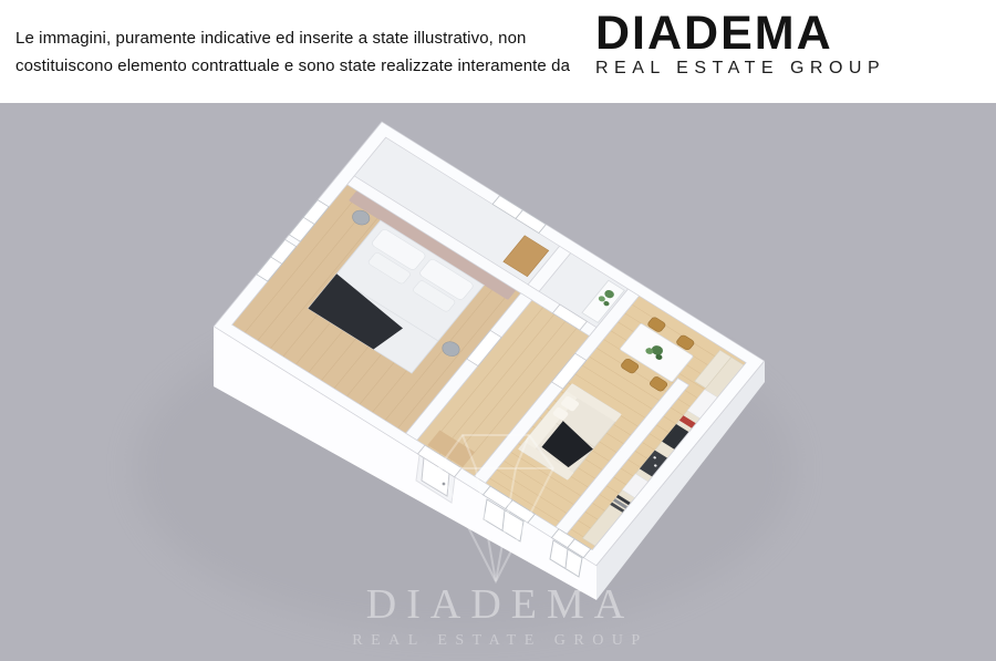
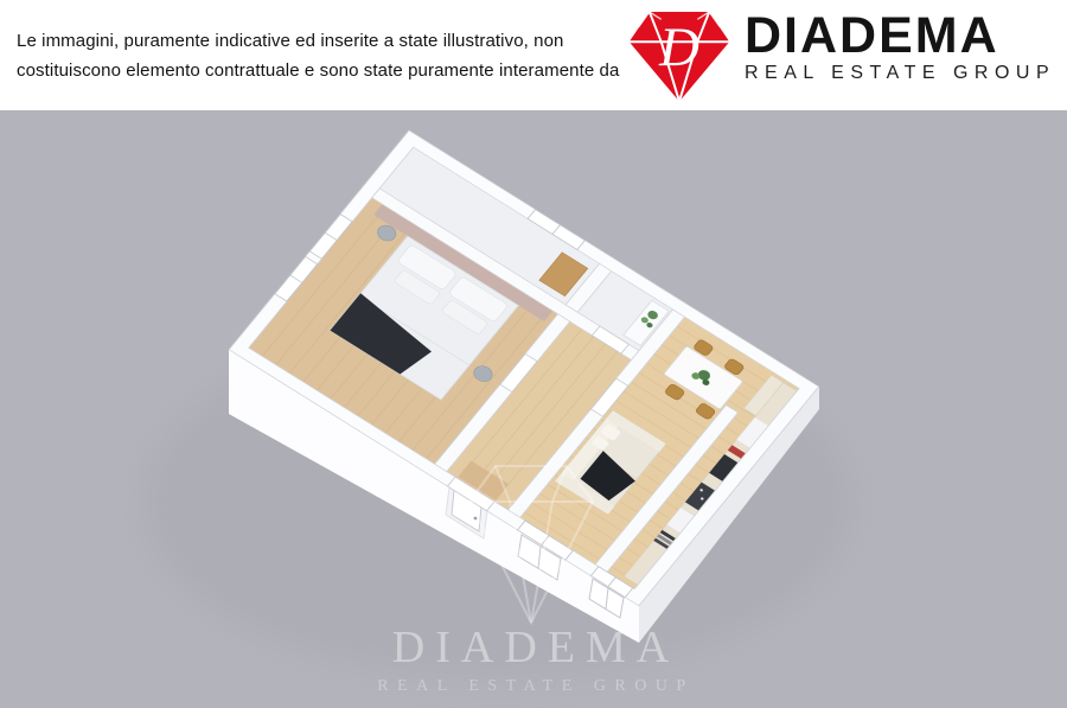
  Le immagini, puramente indicative ed inserite a state illustrativo, non
- costituiscono elemento contrattuale e sono state realizzate interamente da
+ costituiscono elemento contrattuale e sono state puramente interamente da
+ D
  DIADEMA
  REAL ESTATE GROUP
  DIADEMA
  REAL ESTATE GROUP
